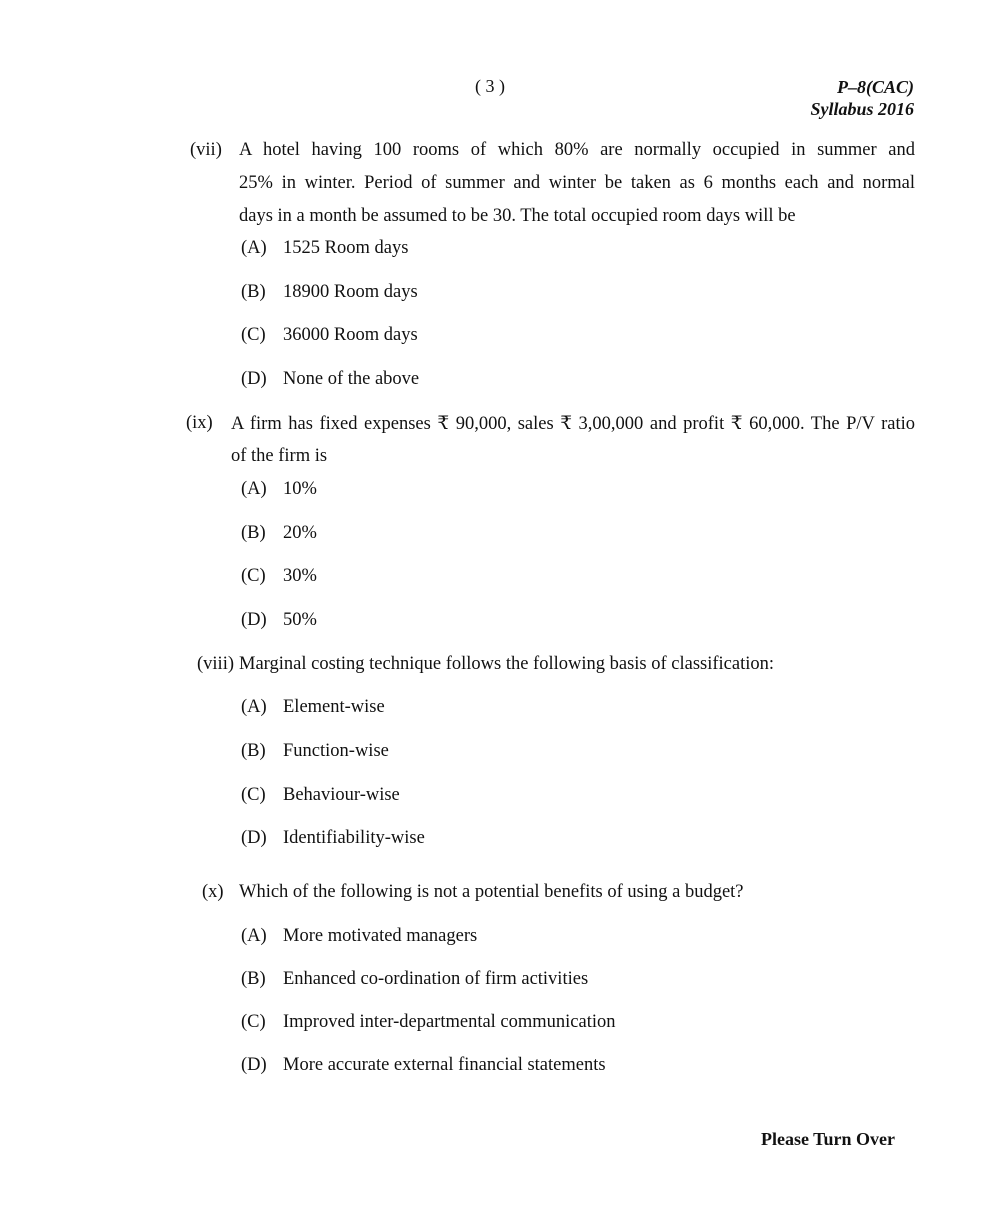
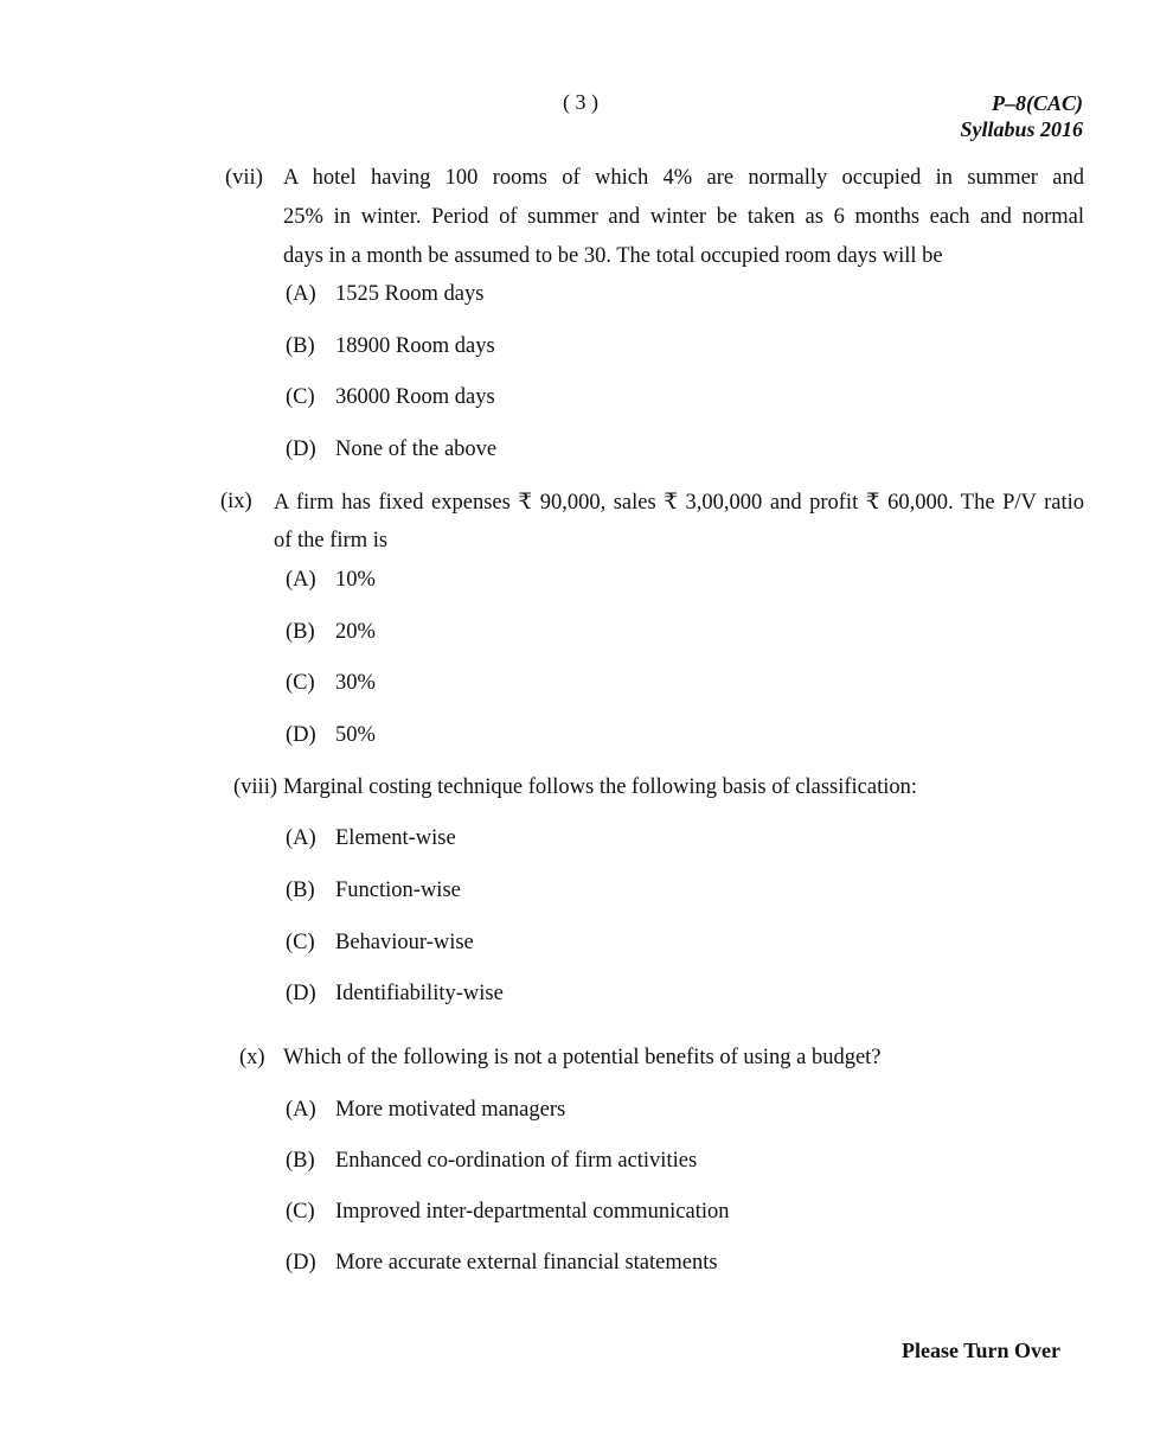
  ( 3 )
  P–8(CAC)
  Syllabus 2016
  (vii)
- A hotel having 100 rooms of which 80% are normally occupied in summer and
+ A hotel having 100 rooms of which 4% are normally occupied in summer and
  25% in winter. Period of summer and winter be taken as 6 months each and normal
  days in a month be assumed to be 30. The total occupied room days will be
  (A) 1525 Room days
  (B) 18900 Room days
  (C) 36000 Room days
  (D) None of the above
  (ix)
  A firm has fixed expenses ₹ 90,000, sales ₹ 3,00,000 and profit ₹ 60,000. The P/V ratio
  of the firm is
  (A) 10%
  (B) 20%
  (C) 30%
  (D) 50%
  (viii)
  Marginal costing technique follows the following basis of classification:
  (A) Element-wise
  (B) Function-wise
  (C) Behaviour-wise
  (D) Identifiability-wise
  (x)
  Which of the following is not a potential benefits of using a budget?
  (A) More motivated managers
  (B) Enhanced co-ordination of firm activities
  (C) Improved inter-departmental communication
  (D) More accurate external financial statements
  Please Turn Over
